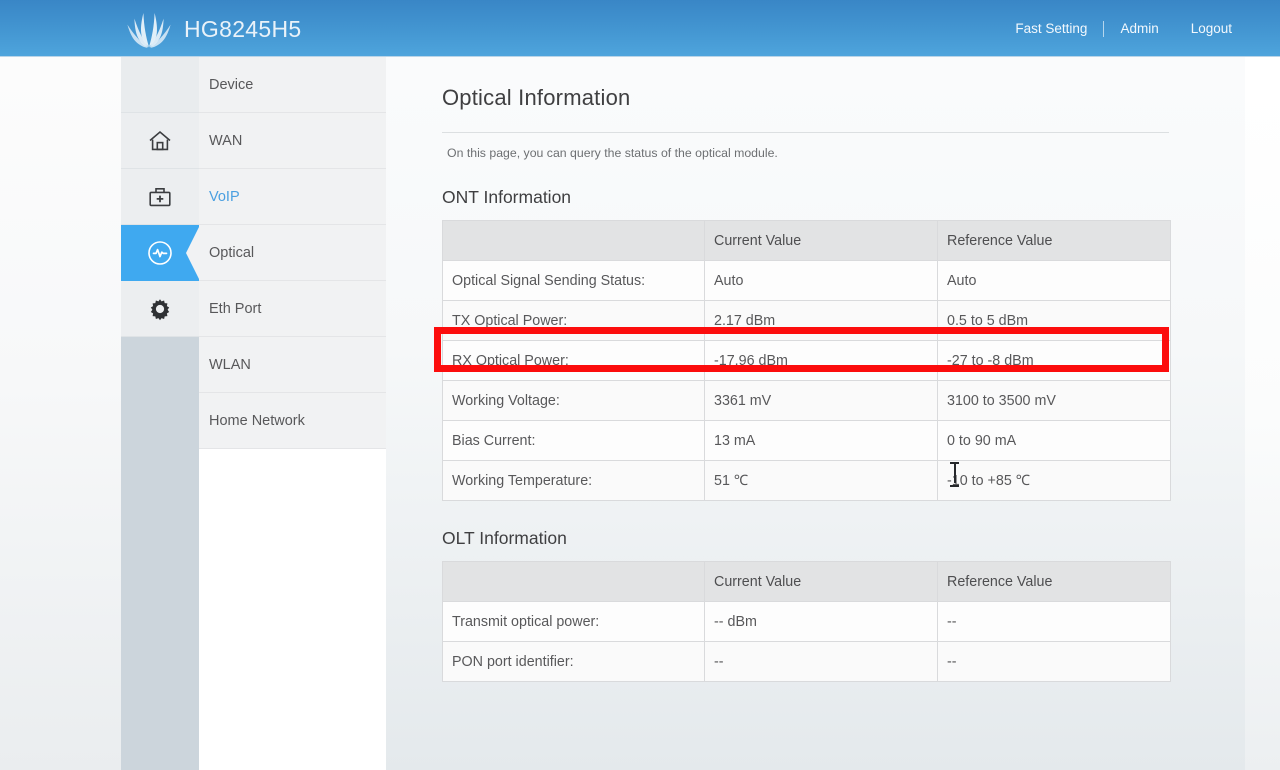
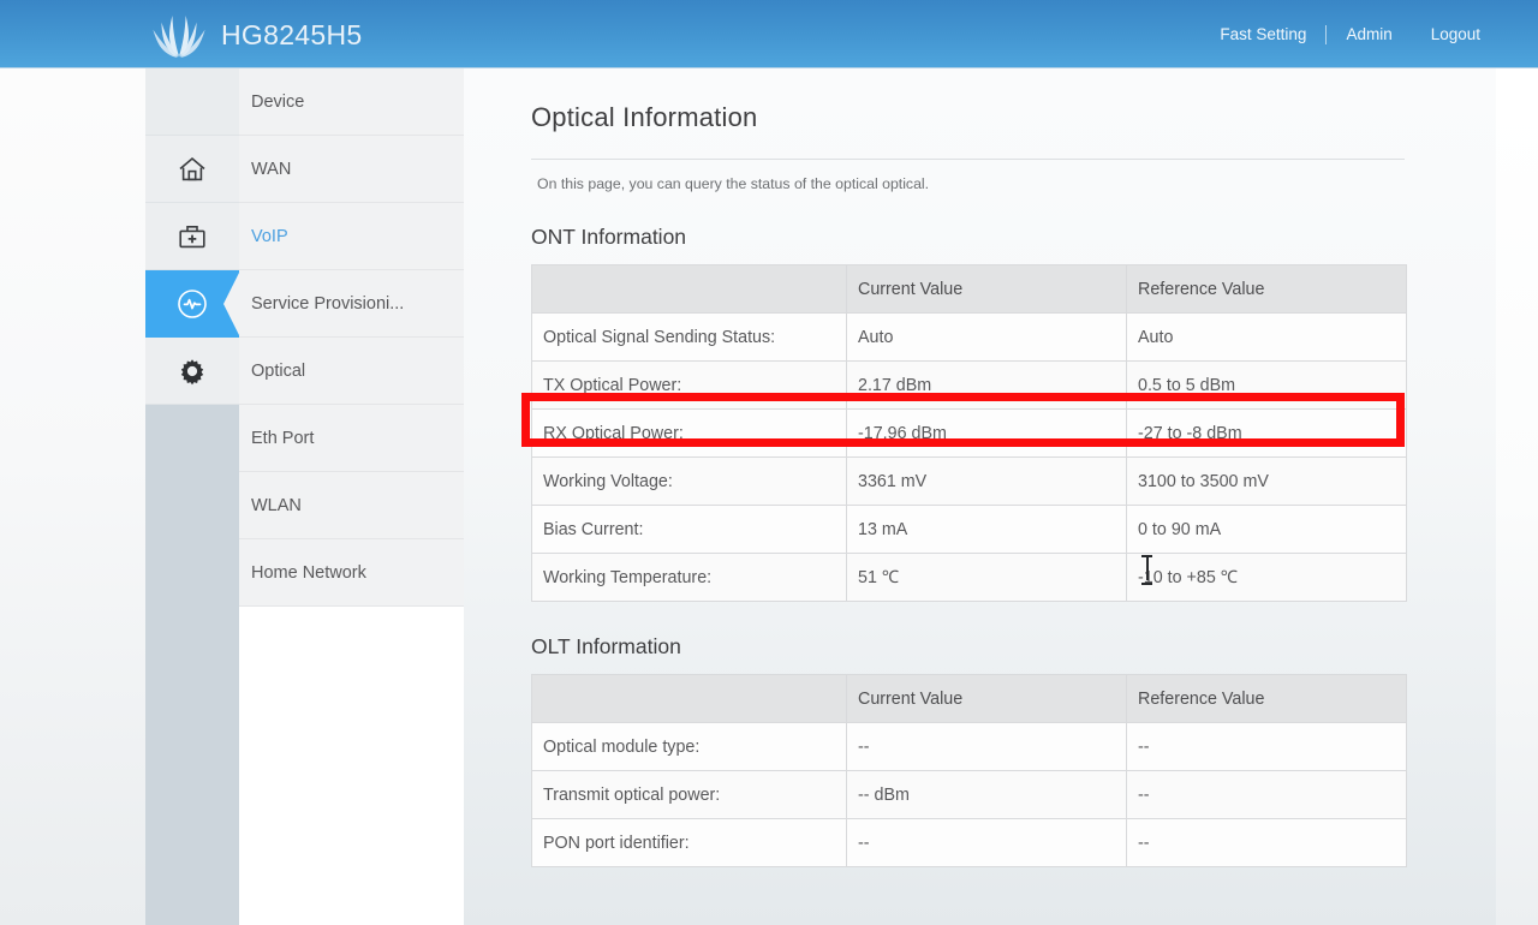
  HG8245H5
  Fast Setting
  Admin
  Logout
  Device
  WAN
  VoIP
+ Service Provisioni...
  Optical
  Eth Port
  WLAN
  Home Network
  Optical Information
- On this page, you can query the status of the optical module.
+ On this page, you can query the status of the optical optical.
  ONT Information
  	Current Value	Reference Value
  Optical Signal Sending Status:	Auto	Auto
  TX Optical Power:	2.17 dBm	0.5 to 5 dBm
  RX Optical Power:	-17.96 dBm	-27 to -8 dBm
  Working Voltage:	3361 mV	3100 to 3500 mV
  Bias Current:	13 mA	0 to 90 mA
  Working Temperature:	51 ℃	0 to +85 ℃
  OLT Information
  	Current Value	Reference Value
+ Optical module type:	--	--
  Transmit optical power:	-- dBm	--
  PON port identifier:	--	--
